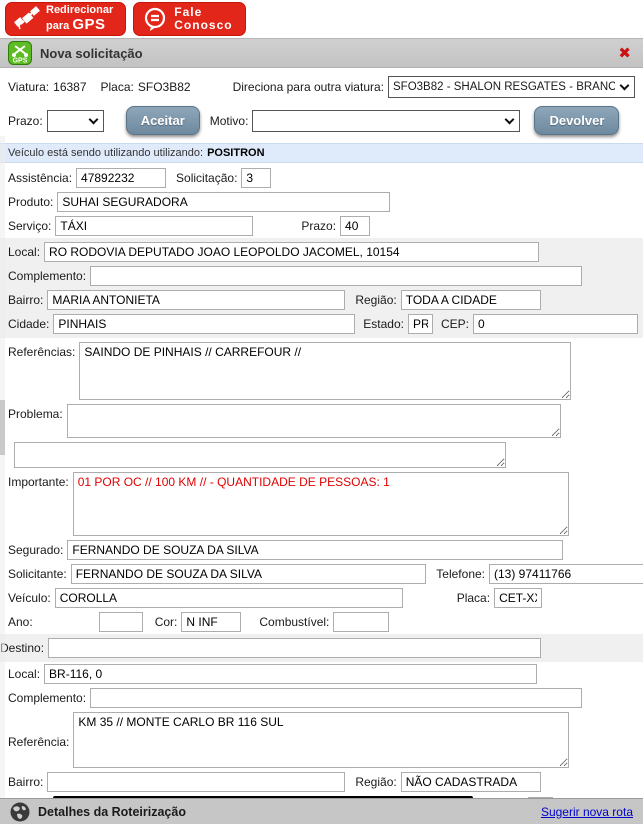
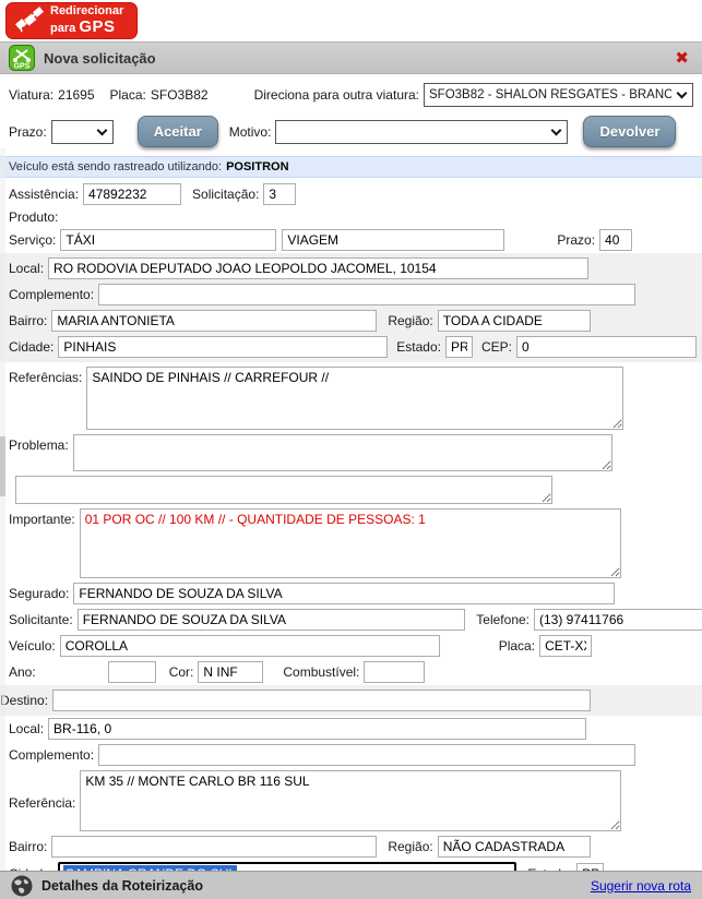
  Redirecionar
  para GPS
- Fale
- Conosco
  Nova solicitação
  ✖
- Viatura: 16387
+ Viatura: 21695
  Placa: SFO3B82
  Direciona para outra viatura:
  SFO3B82 - SHALON RESGATES - BRANC
  Prazo:
  Aceitar
  Motivo:
  Devolver
- Veículo está sendo utilizando utilizando:
+ Veículo está sendo rastreado utilizando:
  POSITRON
  Assistência:
  47892232
  Solicitação:
  3
  Produto:
- SUHAI SEGURADORA
  Serviço:
  TÁXI
+ VIAGEM
  Prazo:
  40
  Local:
  RO RODOVIA DEPUTADO JOAO LEOPOLDO JACOMEL, 10154
  Complemento:
  Bairro:
  MARIA ANTONIETA
  Região:
  TODA A CIDADE
  Cidade:
  PINHAIS
  Estado:
  PR
  CEP:
  0
  Referências:
  SAINDO DE PINHAIS // CARREFOUR //
  Problema:
  Importante:
  01 POR OC // 100 KM // - QUANTIDADE DE PESSOAS: 1
  Segurado:
  FERNANDO DE SOUZA DA SILVA
  Solicitante:
  FERNANDO DE SOUZA DA SILVA
  Telefone:
  (13) 97411766
  Veículo:
  COROLLA
  Placa:
  Ano:
  Cor:
  N INF
  Combustível:
  Destino:
  Local:
  BR-116, 0
  Complemento:
  Referência:
  KM 35 // MONTE CARLO BR 116 SUL
  Bairro:
  Região:
  NÃO CADASTRADA
  Detalhes da Roteirização
  Sugerir nova rota
